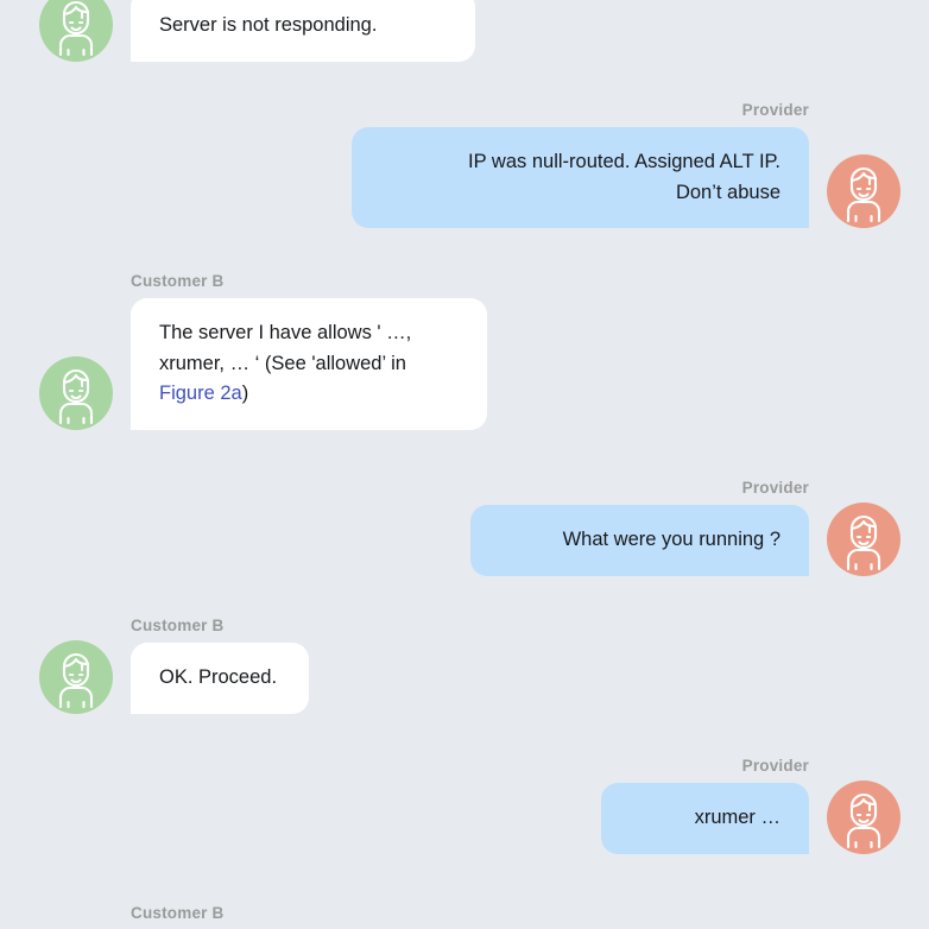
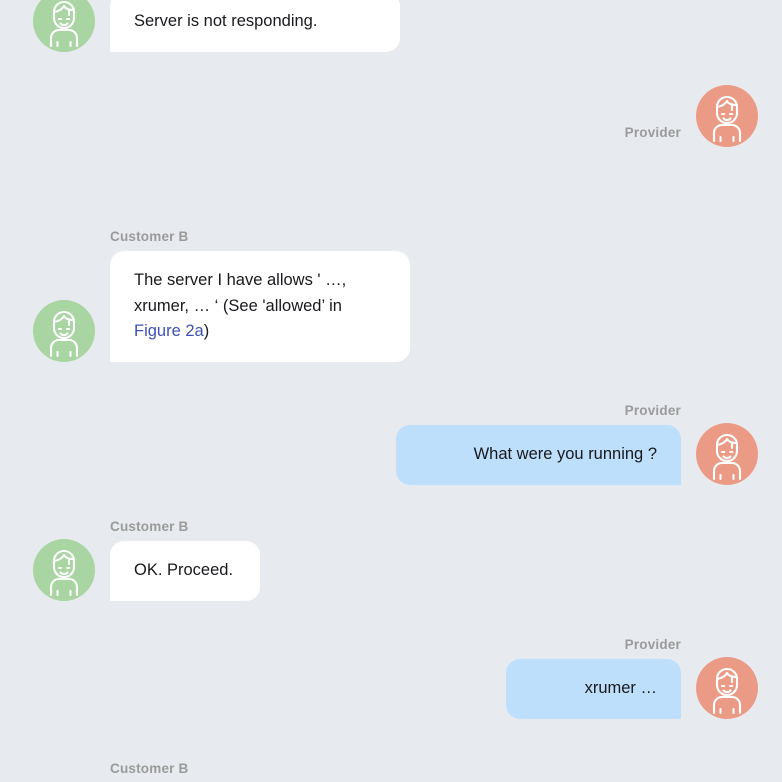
  Server is not responding.
  Provider
- IP was null-routed. Assigned ALT IP.
- Don’t abuse
  Customer B
  The server I have allows ' …, xrumer, … ‘ (See 'allowed’ in Figure 2a)
  Provider
  What were you running ?
  Customer B
  OK. Proceed.
  Provider
  xrumer …
  Customer B
